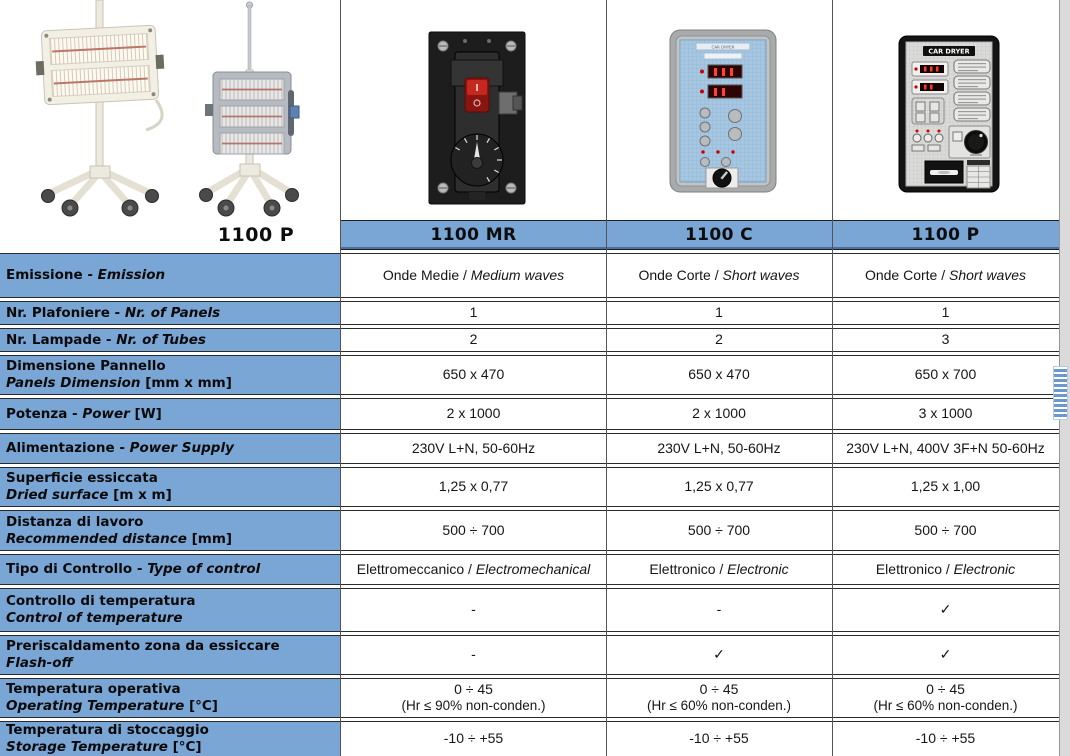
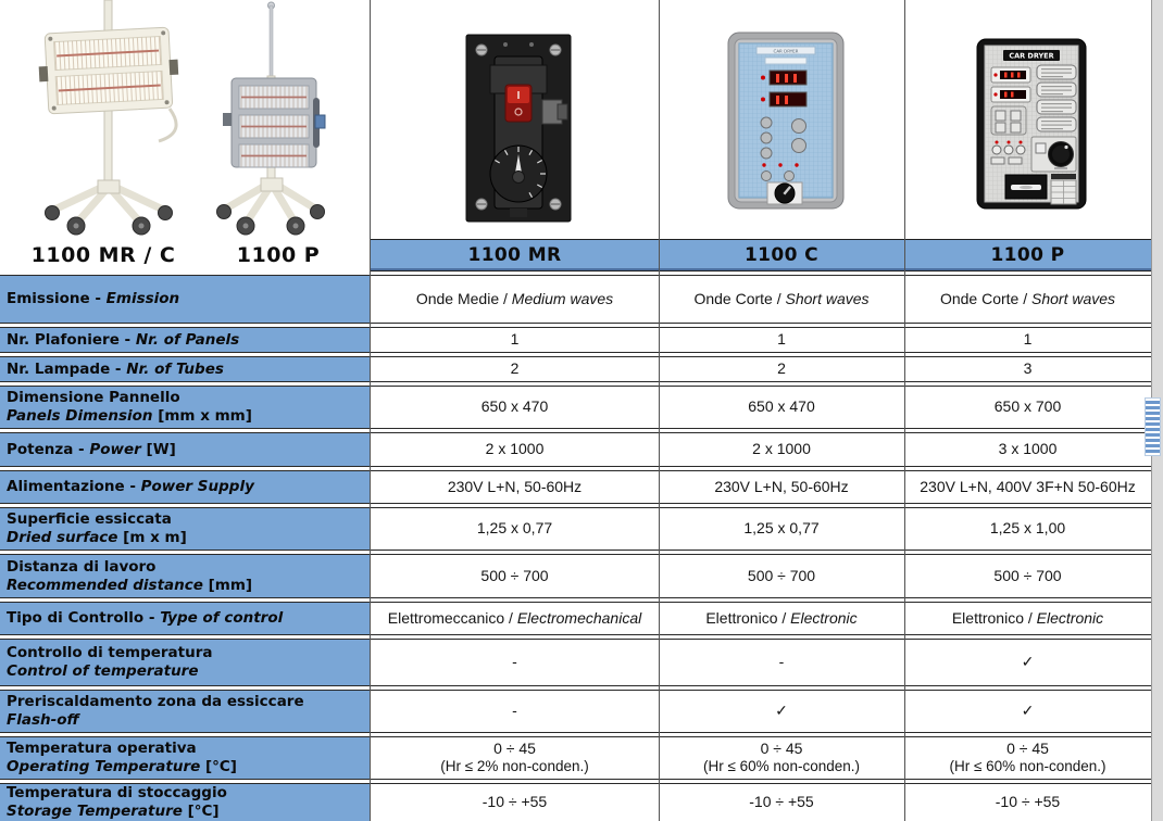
  CAR DRYER
+ 1100 MR / C
  1100 P
  1100 MR
  1100 C
  1100 P
  Emissione - Emission
  Onde Medie / Medium waves
  Onde Corte / Short waves
  Onde Corte / Short waves
  Nr. Plafoniere - Nr. of Panels
  1
  1
  1
  Nr. Lampade - Nr. of Tubes
  2
  2
  3
  Dimensione Pannello
  Panels Dimension [mm x mm]
  650 x 470
  650 x 470
  650 x 700
  Potenza - Power [W]
  2 x 1000
  2 x 1000
  3 x 1000
  Alimentazione - Power Supply
  230V L+N, 50-60Hz
  230V L+N, 50-60Hz
  230V L+N, 400V 3F+N 50-60Hz
  Superficie essiccata
  Dried surface [m x m]
  1,25 x 0,77
  1,25 x 0,77
  1,25 x 1,00
  Distanza di lavoro
  Recommended distance [mm]
  500 ÷ 700
  500 ÷ 700
  500 ÷ 700
  Tipo di Controllo - Type of control
  Elettromeccanico / Electromechanical
  Elettronico / Electronic
  Elettronico / Electronic
  Controllo di temperatura
  Control of temperature
  -
  -
  ✓
  Preriscaldamento zona da essiccare
  Flash-off
  -
  ✓
  ✓
  Temperatura operativa
  Operating Temperature [°C]
  0 ÷ 45
- (Hr ≤ 90% non-conden.)
+ (Hr ≤ 2% non-conden.)
  0 ÷ 45
  (Hr ≤ 60% non-conden.)
  0 ÷ 45
  (Hr ≤ 60% non-conden.)
  Temperatura di stoccaggio
  Storage Temperature [°C]
  -10 ÷ +55
  -10 ÷ +55
  -10 ÷ +55
